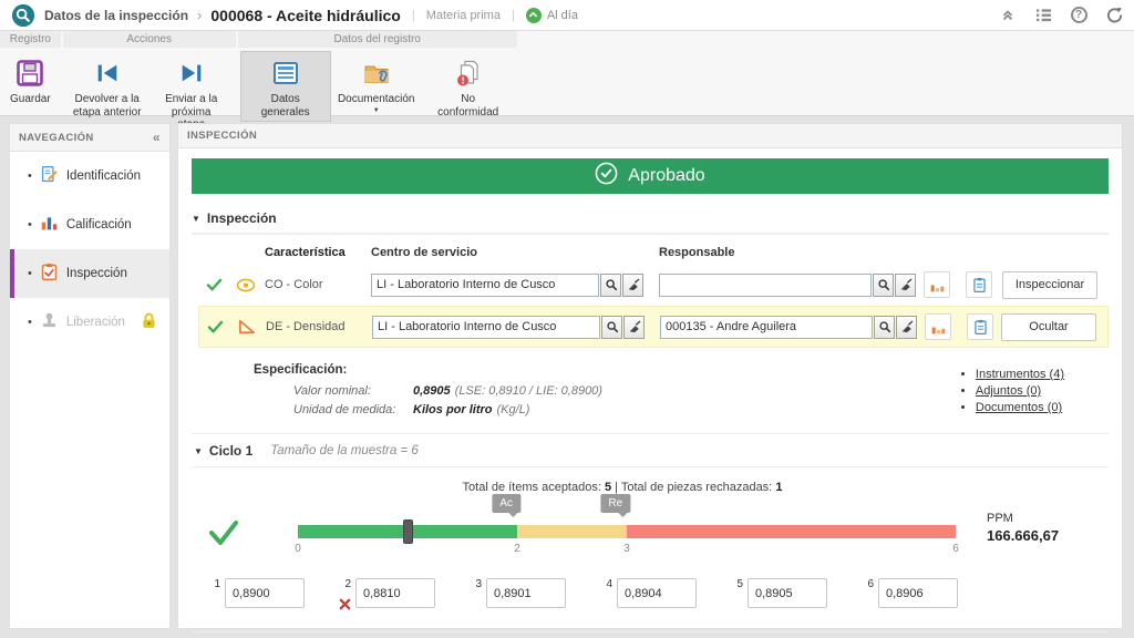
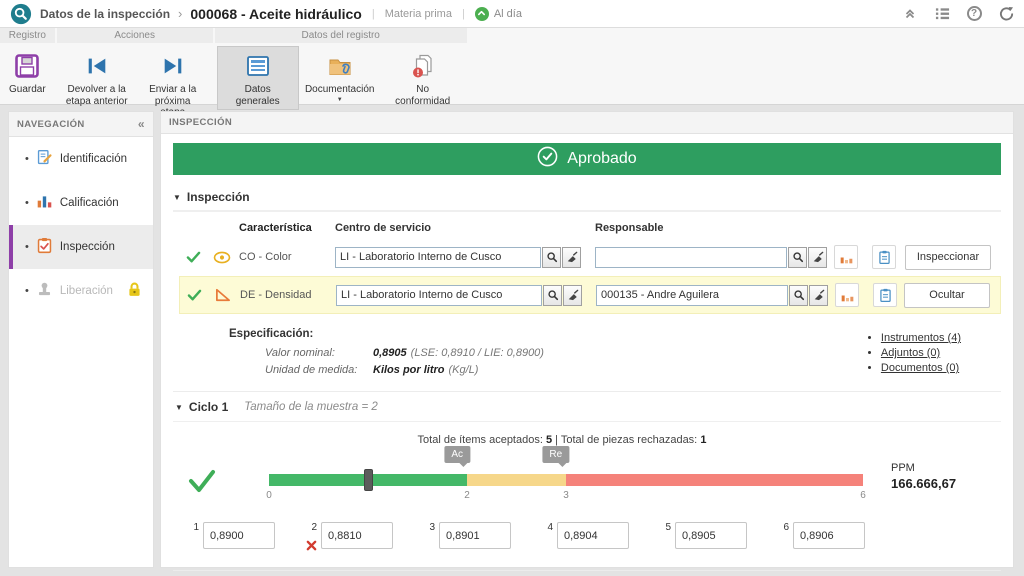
  Datos de la inspección
  ›
  000068 - Aceite hidráulico
  |
  Materia prima
  |
  Al día
  ?
  Registro
  Guardar
  Acciones
  Devolver a la etapa anterior
  Enviar a la próxima
  Datos del registro
  Datos generales
  Documentación
  No conformidad
  NAVEGACIÓN
  «
  •
  Identificación
  •
  Calificación
  •
  Inspección
  •
  Liberación
  INSPECCIÓN
  Aprobado
  ▼
  Inspección
  Característica
  Centro de servicio
  Responsable
  CO - Color
  LI - Laboratorio Interno de Cusco
  Inspeccionar
  DE - Densidad
  LI - Laboratorio Interno de Cusco
  000135 - Andre Aguilera
  Ocultar
  Especificación:
  Valor nominal:
  0,8905 (LSE: 0,8910 / LIE: 0,8900)
  Unidad de medida:
  Kilos por litro (Kg/L)
  Instrumentos (4)
  Adjuntos (0)
  Documentos (0)
  ▼
  Ciclo 1
- Tamaño de la muestra = 6
+ Tamaño de la muestra = 2
  Total de ítems aceptados: 5 | Total de piezas rechazadas: 1
  Ac
  Re
  0
  2
  3
  6
  PPM
  166.666,67
  1
  0,8900
  2
  0,8810
  3
  0,8901
  4
  0,8904
  5
  0,8905
  6
  0,8906
